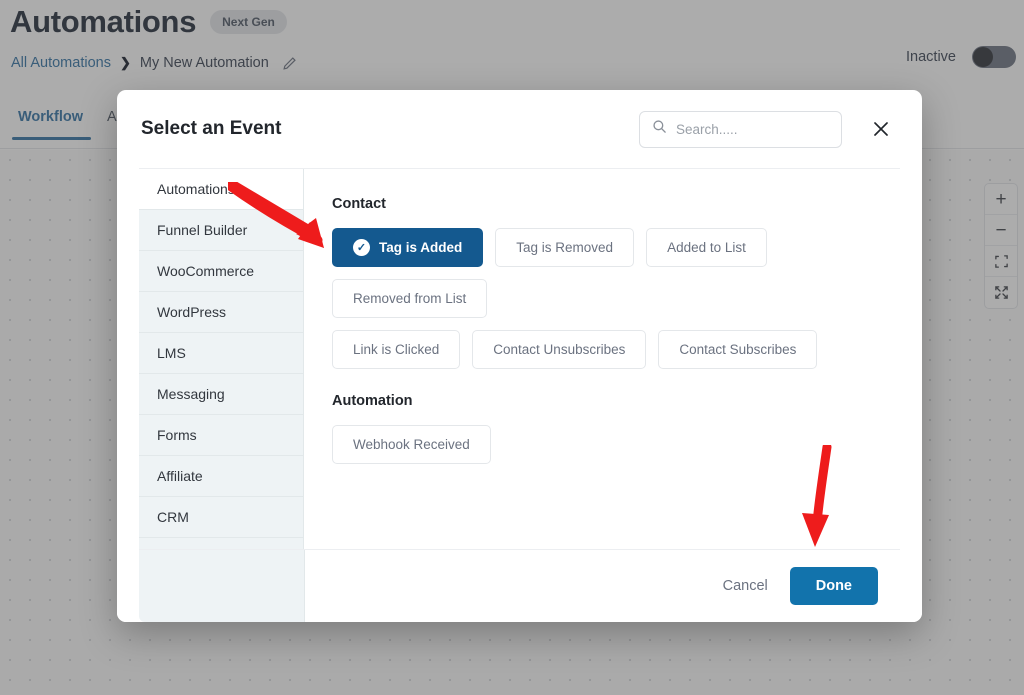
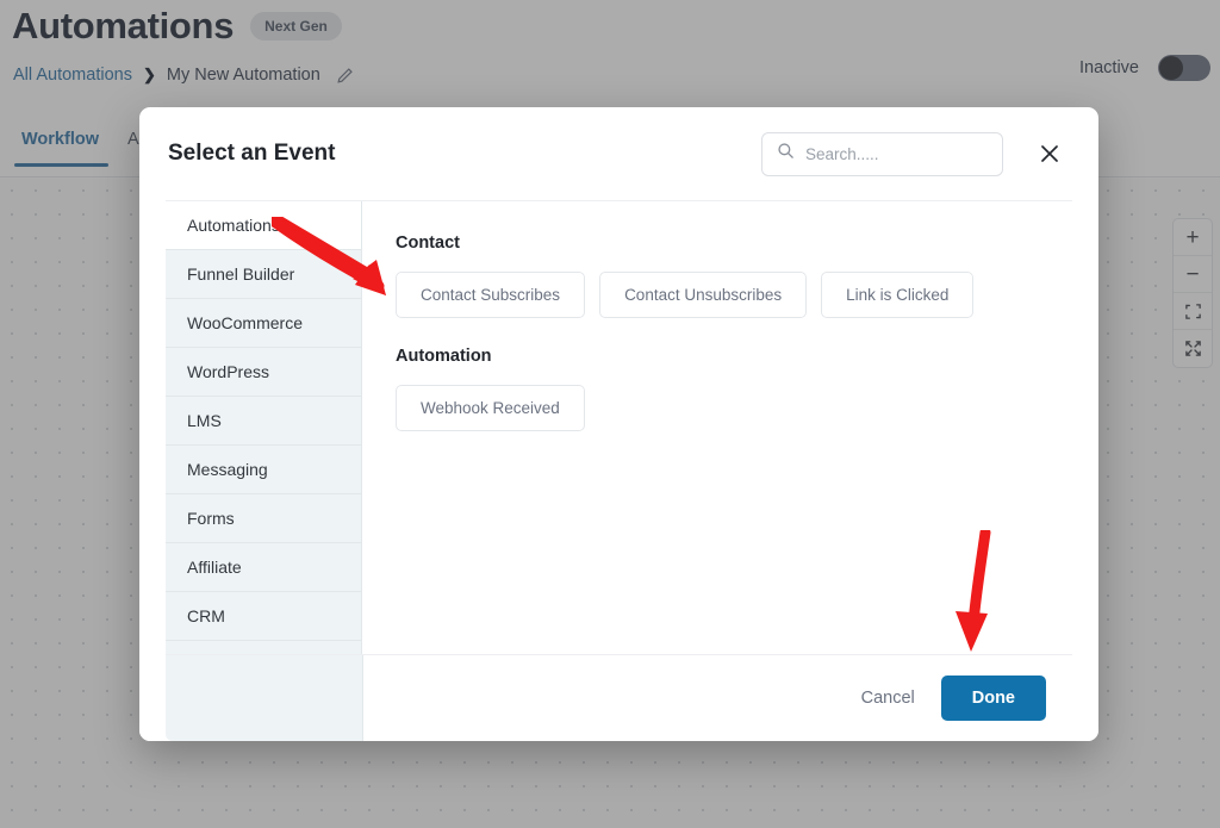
  Automations
  Next Gen
  All Automations
  ❯
  My New Automation
  Inactive
  Workflow
  +
  −
  Select an Event
  Search.....
  Automation
  Funnel Builder
  WooCommerce
  WordPress
  LMS
  Messaging
  Forms
  Affiliate
  CRM
  Contact
- ✓
- Tag is Added
- Tag is Removed
- Added to List
- Removed from List
- Link is Clicked
+ Contact Subscribes
  Contact Unsubscribes
- Contact Subscribes
+ Link is Clicked
  Automation
  Webhook Received
  Cancel
  Done
